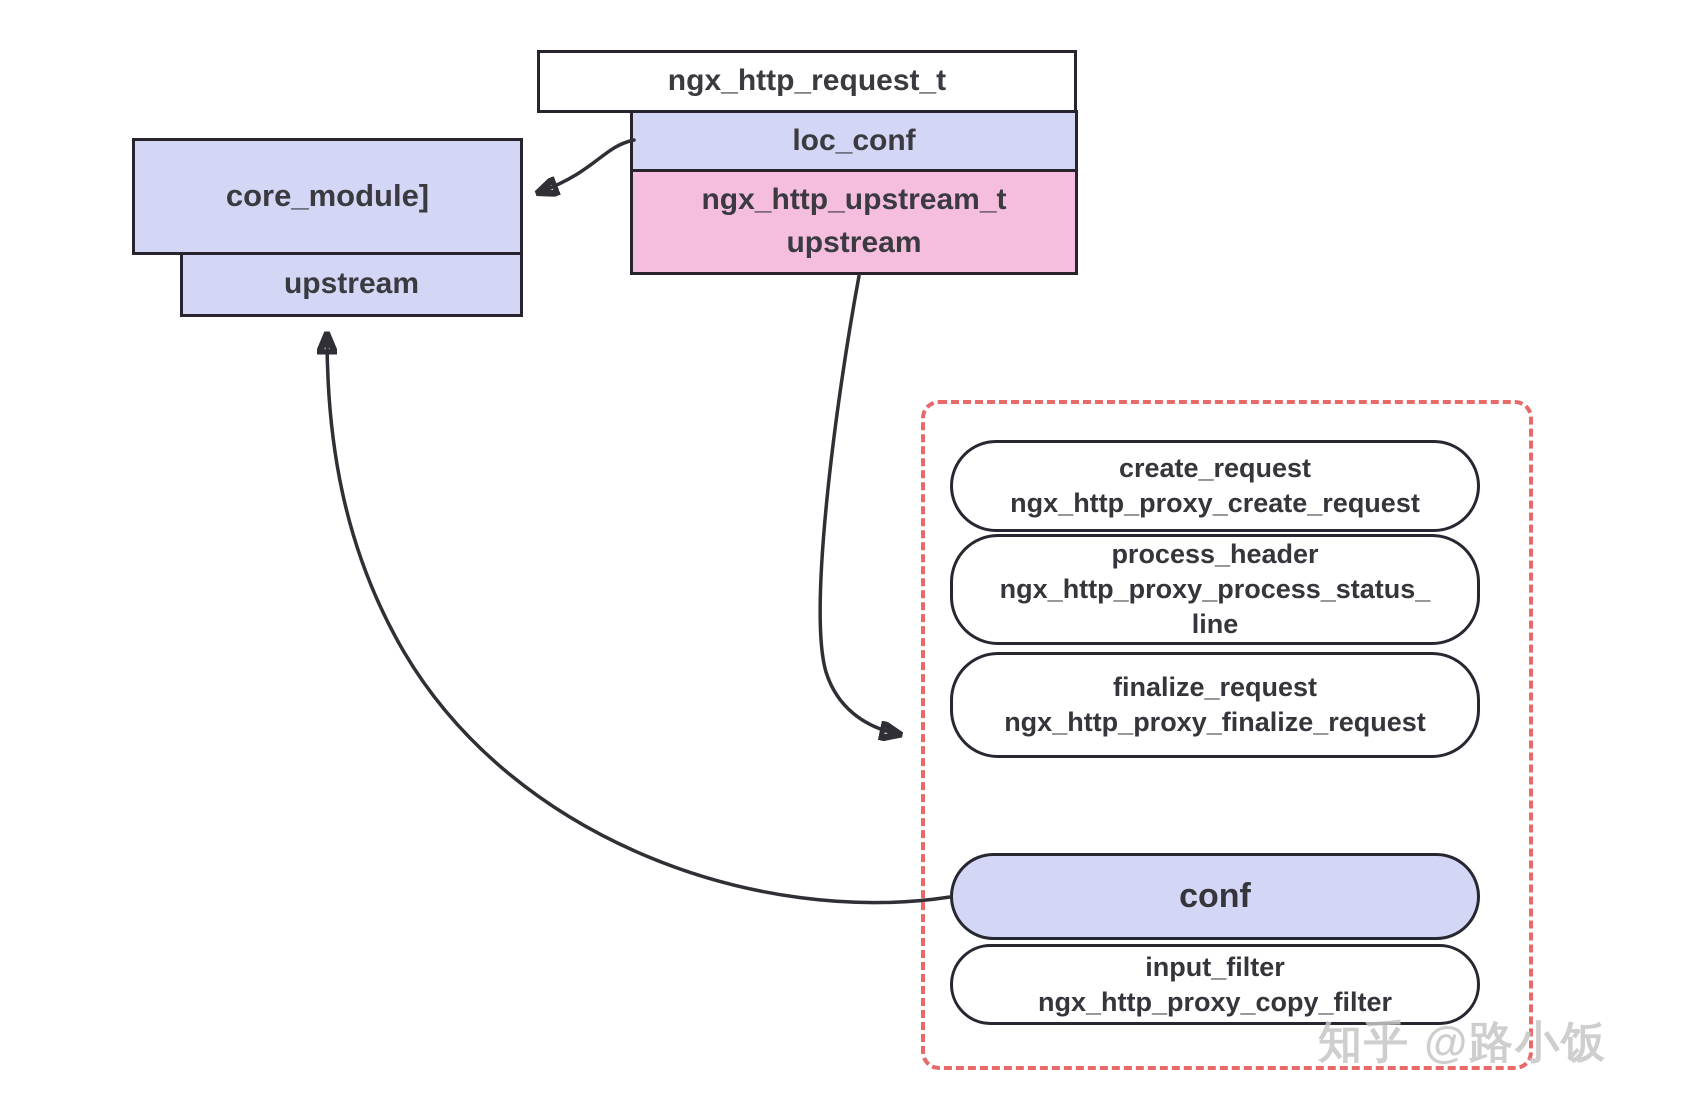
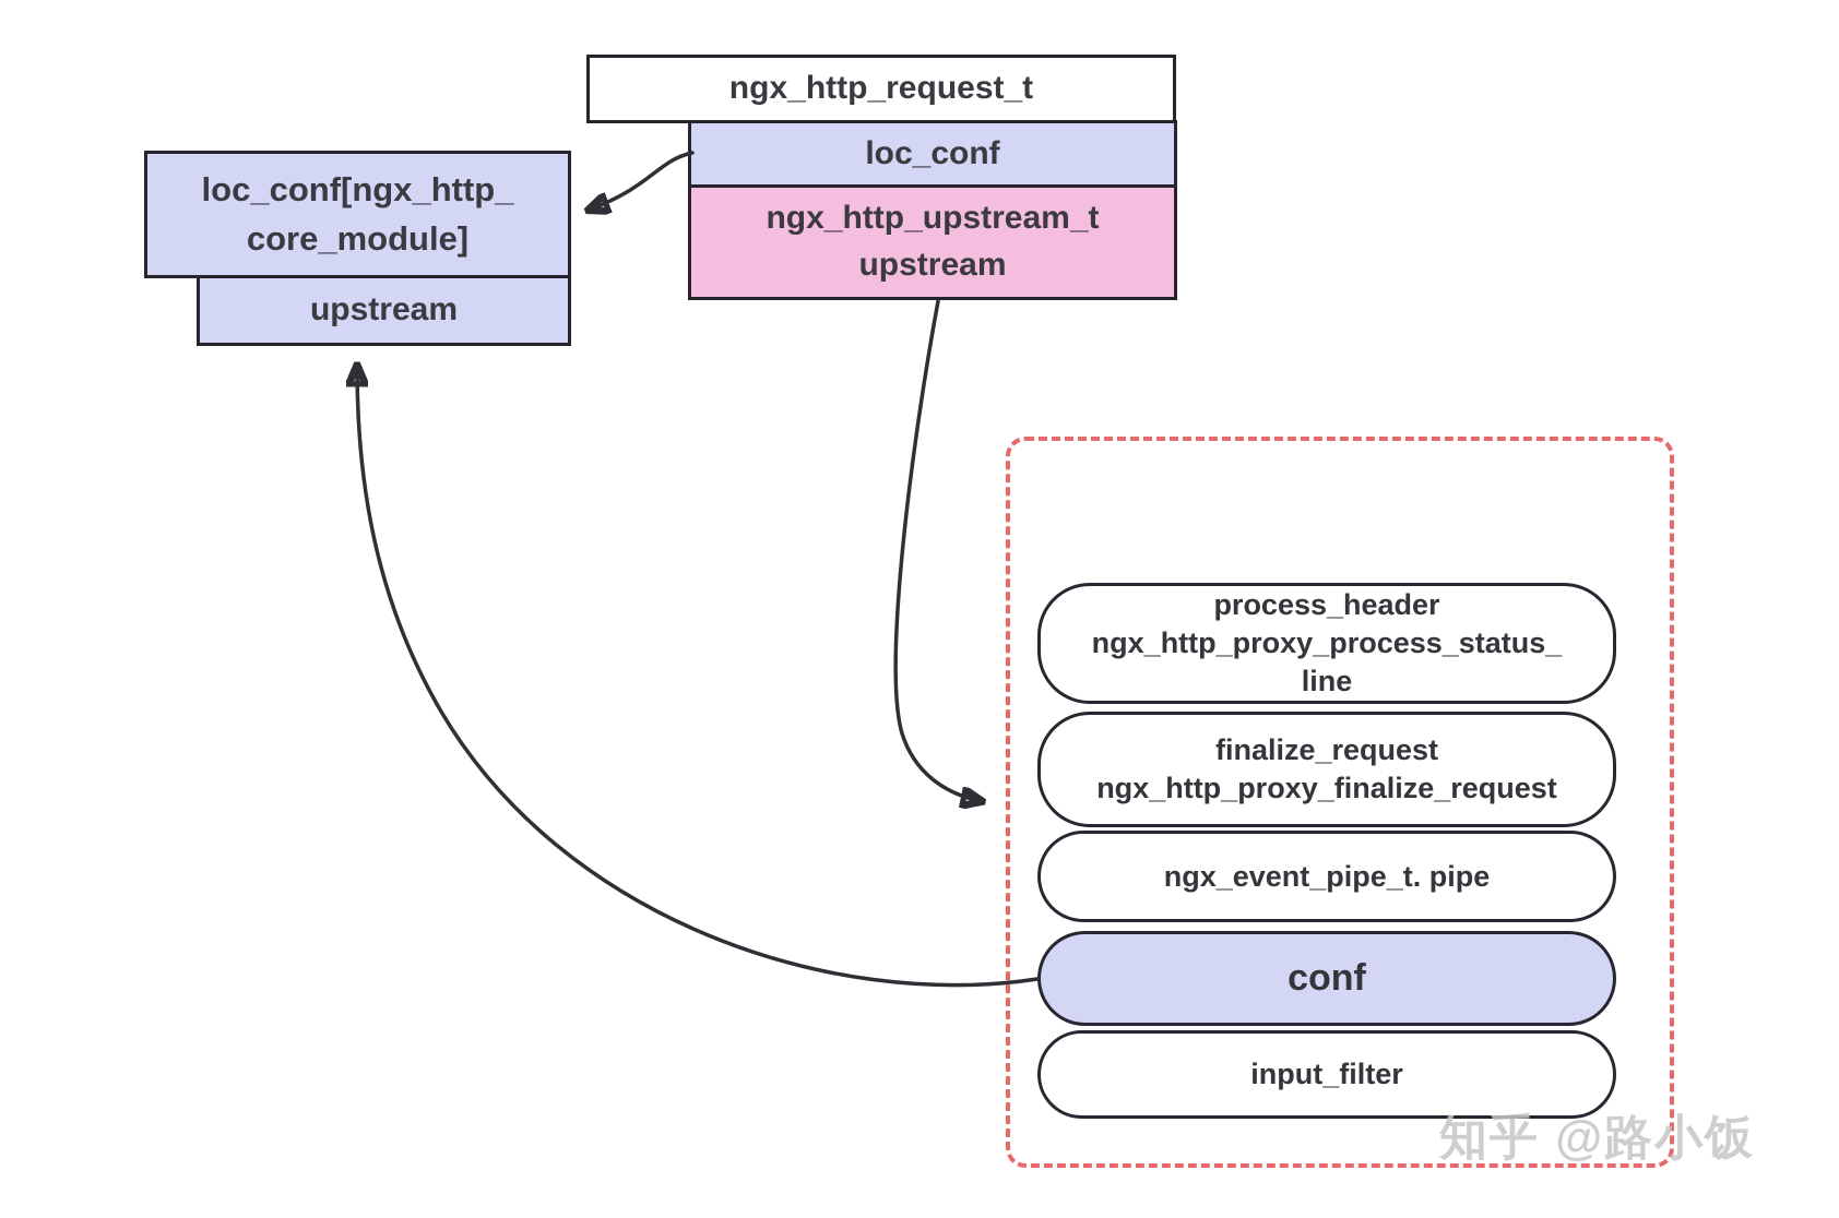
  ngx_http_request_t
  loc_conf
  ngx_http_upstream_t
  upstream
+ loc_conf[ngx_http_
  core_module]
  upstream
- create_request
- ngx_http_proxy_create_request
  process_header
  ngx_http_proxy_process_status_
  line
  finalize_request
  ngx_http_proxy_finalize_request
+ ngx_event_pipe_t. pipe
  conf
  input_filter
- ngx_http_proxy_copy_filter
  知乎 @路小饭
